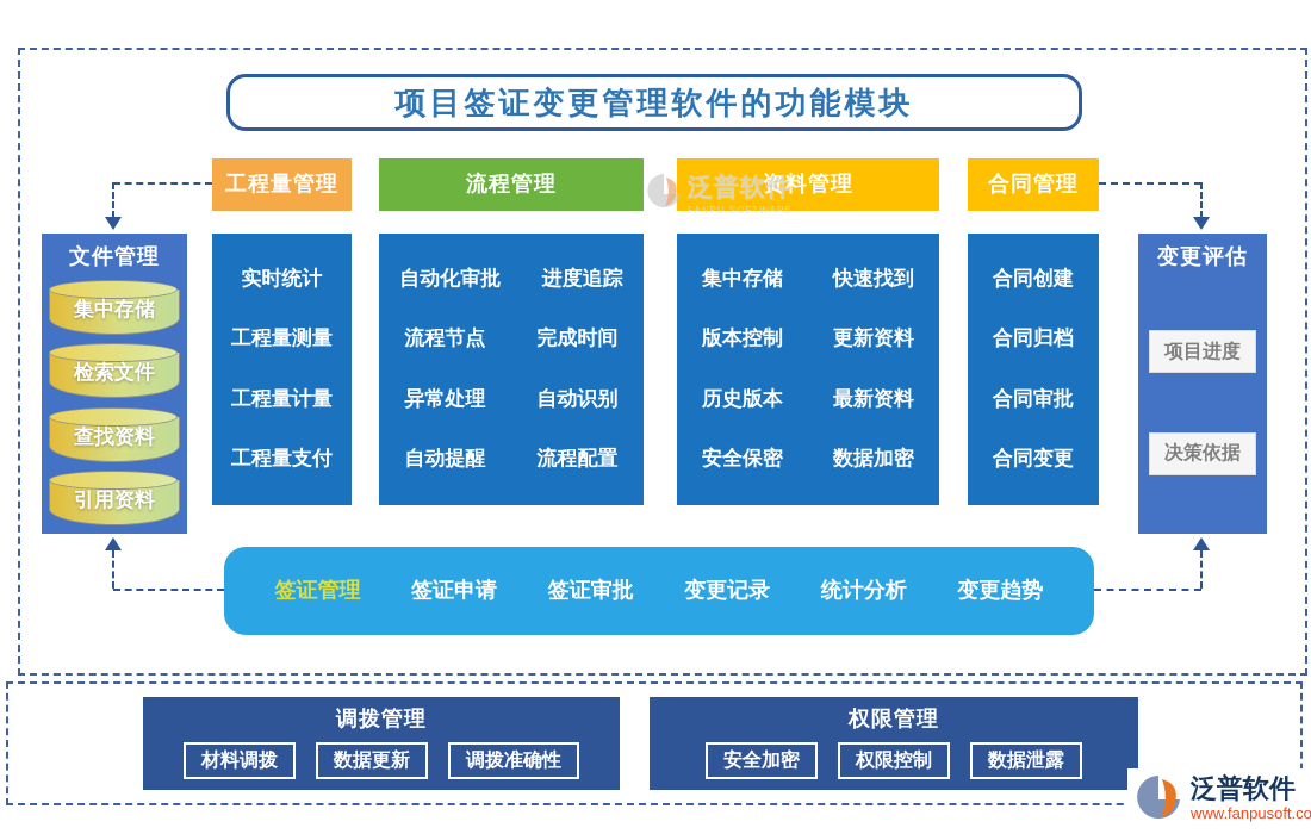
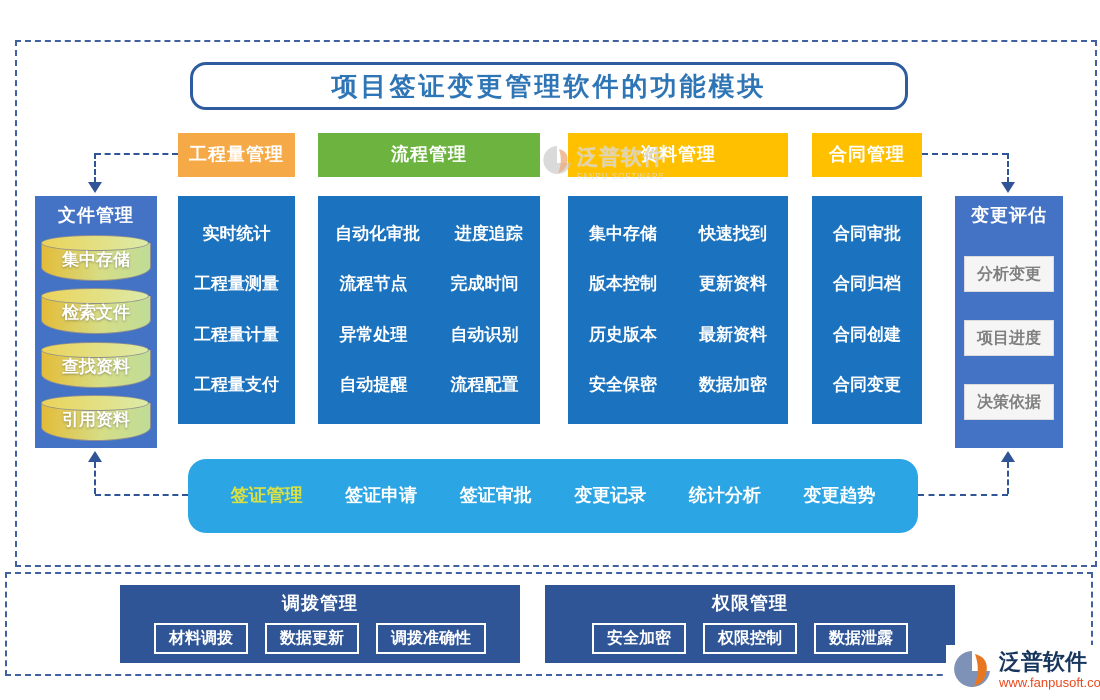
  项目签证变更管理软件的功能模块
  工程量管理
  流程管理
  资料管理
  合同管理
  文件管理
  集中存储
  检索文件
  查找资料
  引用资料
  变更评估
+ 分析变更
  项目进度
  决策依据
  实时统计
  工程量测量
  工程量计量
  工程量支付
  自动化审批
  进度追踪
  流程节点
  完成时间
  异常处理
  自动识别
  自动提醒
  流程配置
  集中存储
  快速找到
  版本控制
  更新资料
  历史版本
  最新资料
  安全保密
  数据加密
- 合同创建
+ 合同审批
  合同归档
- 合同审批
+ 合同创建
  合同变更
  签证管理
  签证申请
  签证审批
  变更记录
  统计分析
  变更趋势
  调拨管理
  材料调拨
  数据更新
  调拨准确性
  权限管理
  安全加密
  权限控制
  数据泄露
  泛普软件
  FANPU SOFTWARE
  泛普软件
  www.fanpusoft.co
